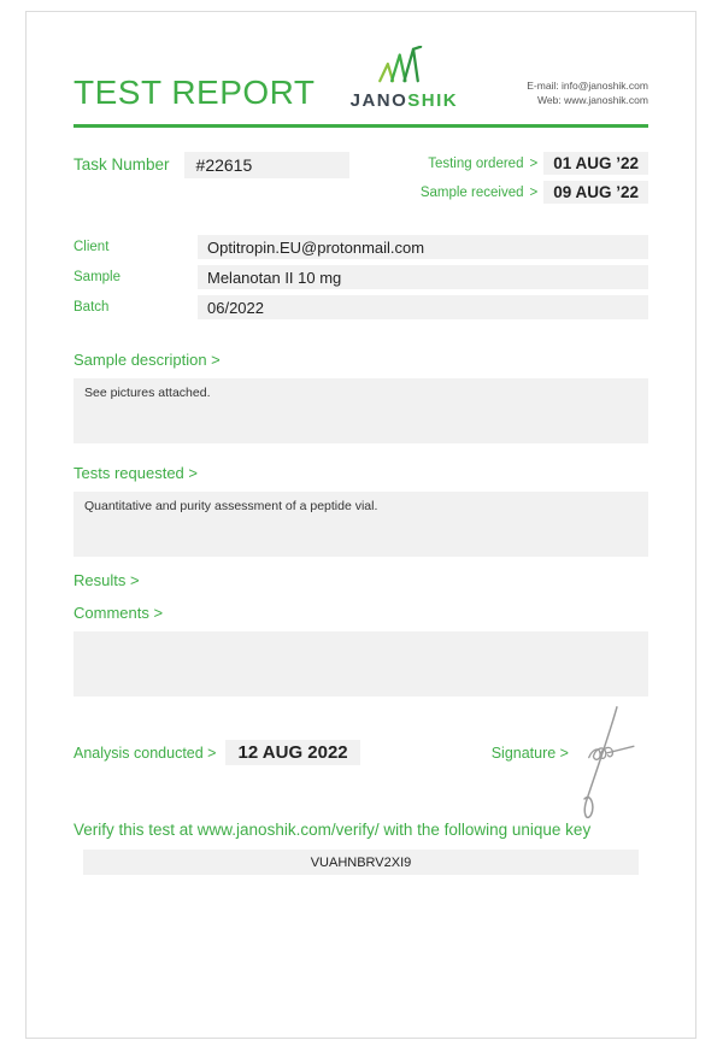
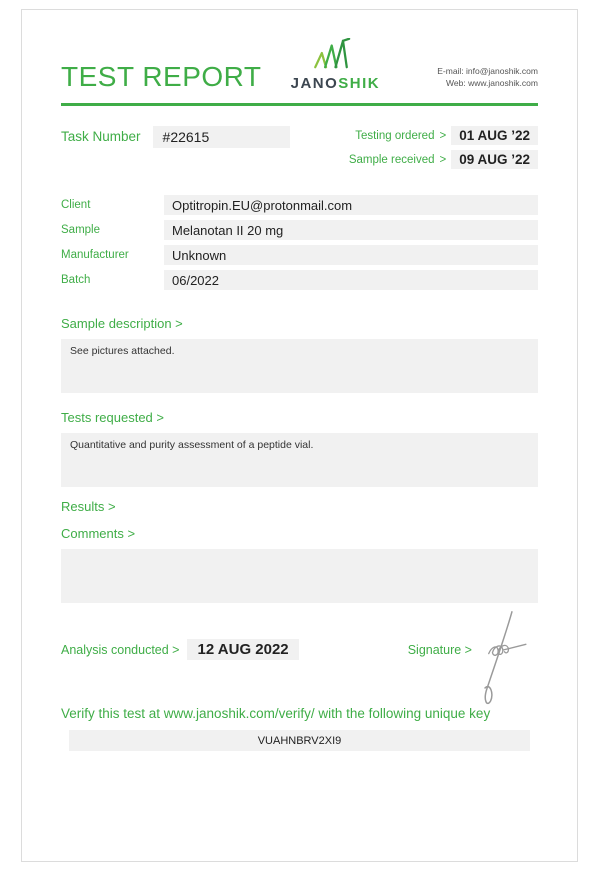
  TEST REPORT
  JANOSHIK
  E-mail: info@janoshik.com
  Web: www.janoshik.com
  Task Number
  #22615
  Testing ordered
  >
  01 AUG ’22
  Sample received
  >
  09 AUG ’22
  Client
  Optitropin.EU@protonmail.com
  Sample
- Melanotan II 10 mg
+ Melanotan II 20 mg
+ Manufacturer
+ Unknown
  Batch
  06/2022
  Sample description >
  See pictures attached.
  Tests requested >
  Quantitative and purity assessment of a peptide vial.
  Results >
  Comments >
  Analysis conducted >
  12 AUG 2022
  Signature >
  Verify this test at www.janoshik.com/verify/ with the following unique key
  VUAHNBRV2XI9
